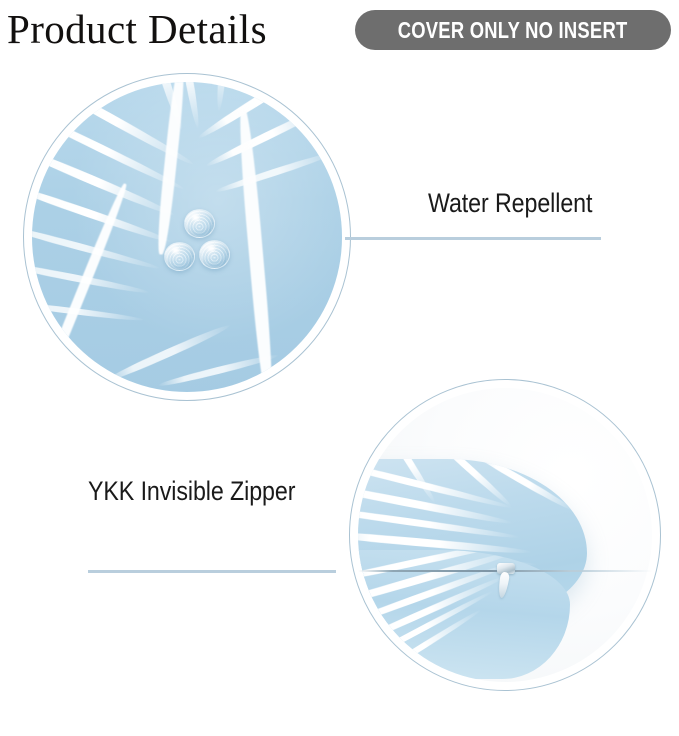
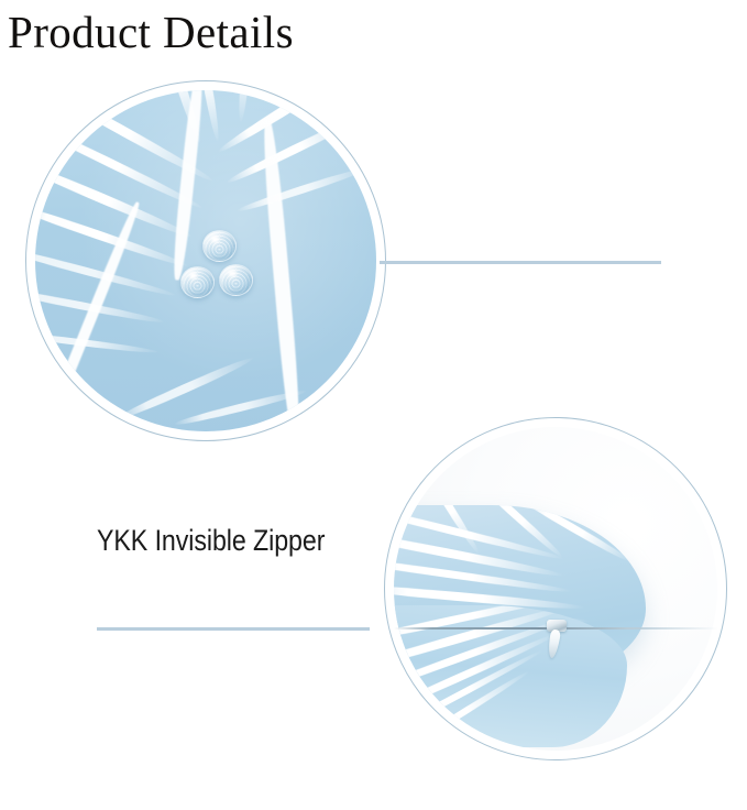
  Product Details
- COVER ONLY NO INSERT
- Water Repellent
  YKK Invisible Zipper
